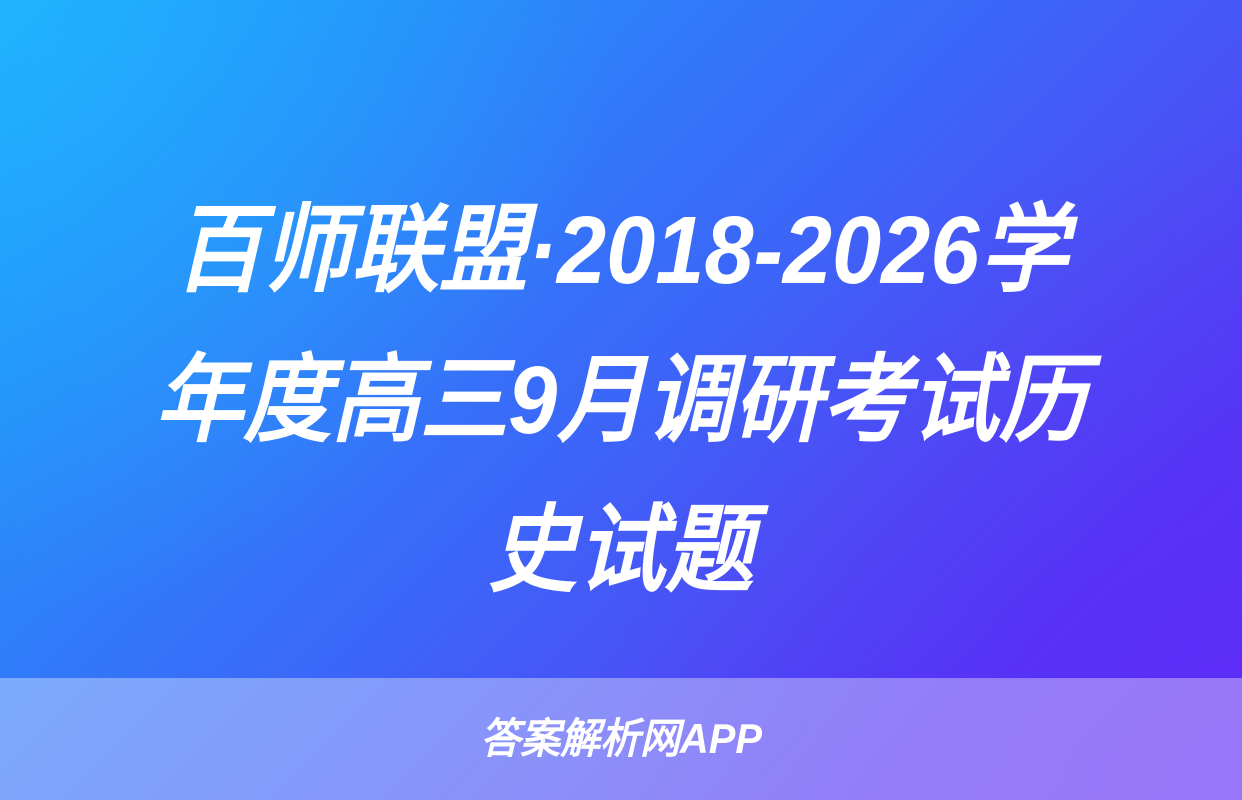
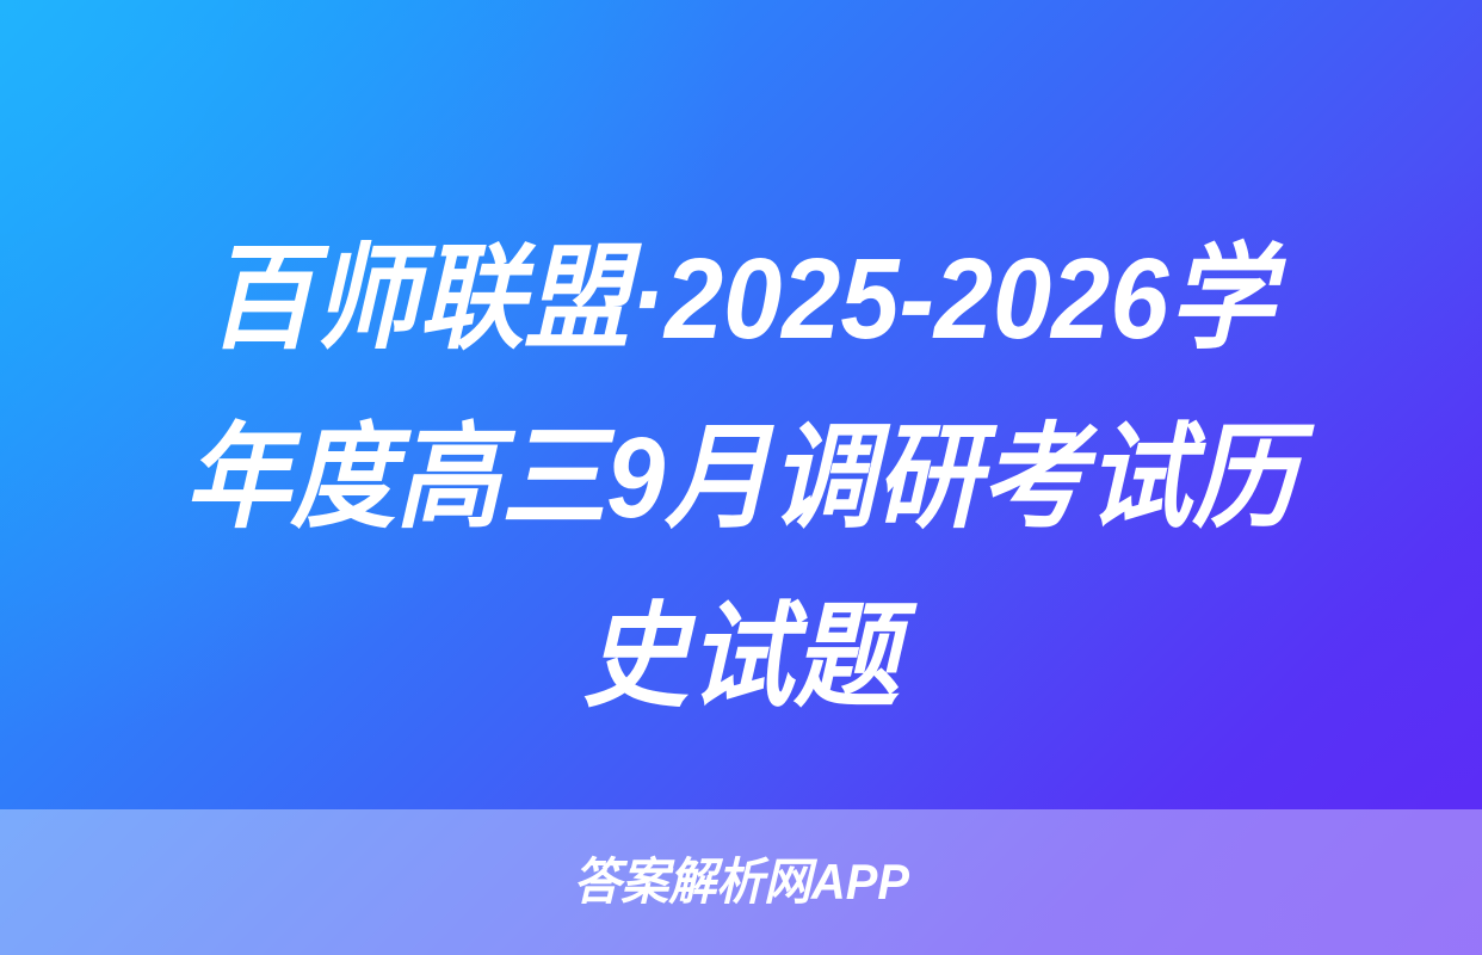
- 百师联盟·2018-2026学
+ 百师联盟·2025-2026学
  年度高三9月调研考试历
  史试题
  答案解析网APP
